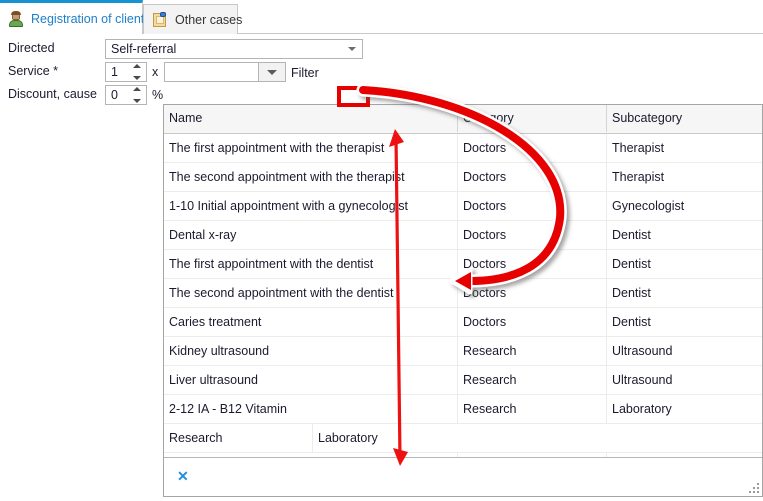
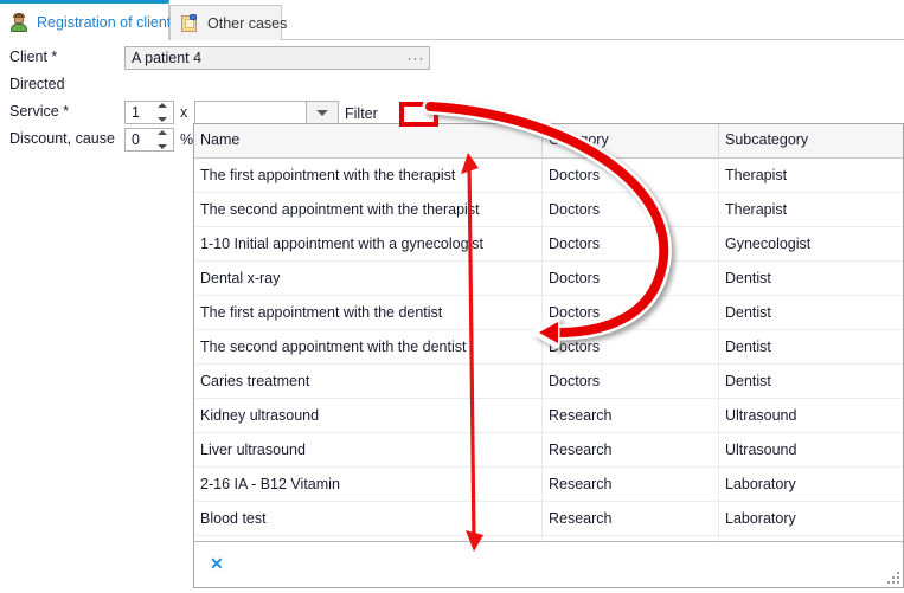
  Registration of clien
  Other cases
+ Client *
+ A patient 4
+ ···
  Directed
- Self-referral
  Service *
  1
  x
  Filter
  Discount, cause
  0
  %
  Name
  Subcategory
  The first appointment with the therapist
  Doctors
  Therapist
  The second appointment with the therapit
  Doctors
  Therapist
  1-10 Initial appointment with a gynecologst
  Doctors
  Gynecologist
  Dental x-ray
  Doctors
  Dentist
  The first appointment with the dentist
  Doctors
  Dentist
  The second appointment with the dentist
  octors
  Dentist
  Caries treatment
  Doctors
  Dentist
  Kidney ultrasound
  Research
  Ultrasound
  Liver ultrasound
  Research
  Ultrasound
- 2-12 IA - B12 Vitamin
+ 2-16 IA - B12 Vitamin
  Research
  Laboratory
+ Blood test
  Research
  Laboratory
  ✕
